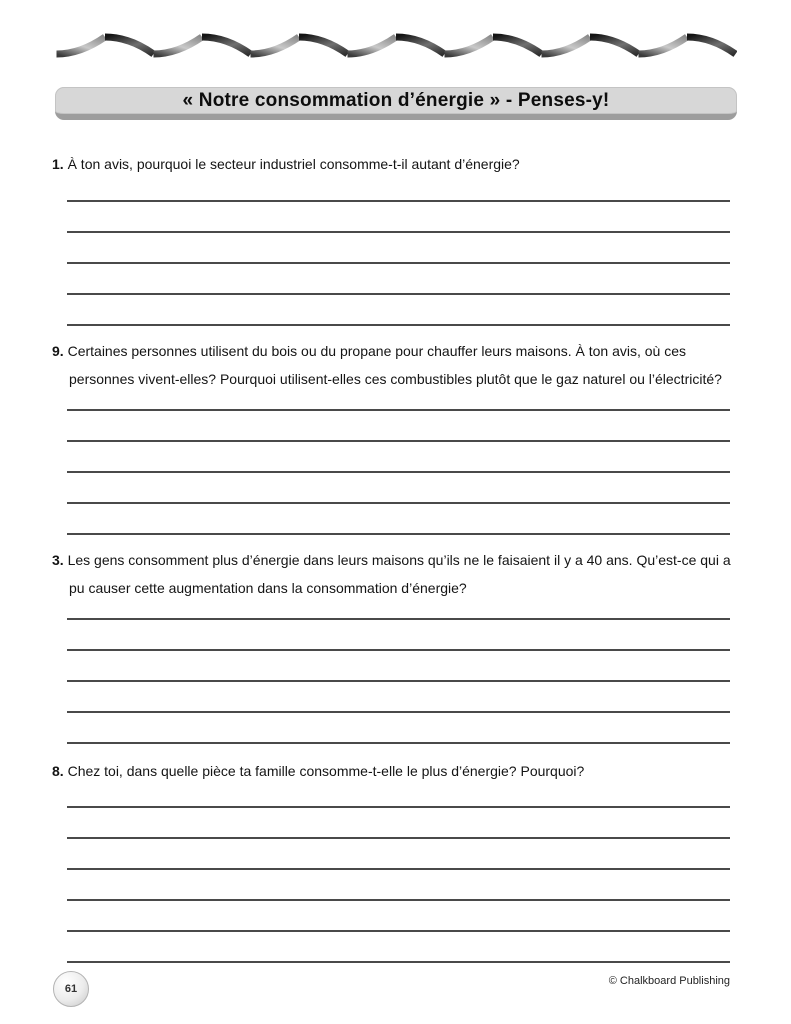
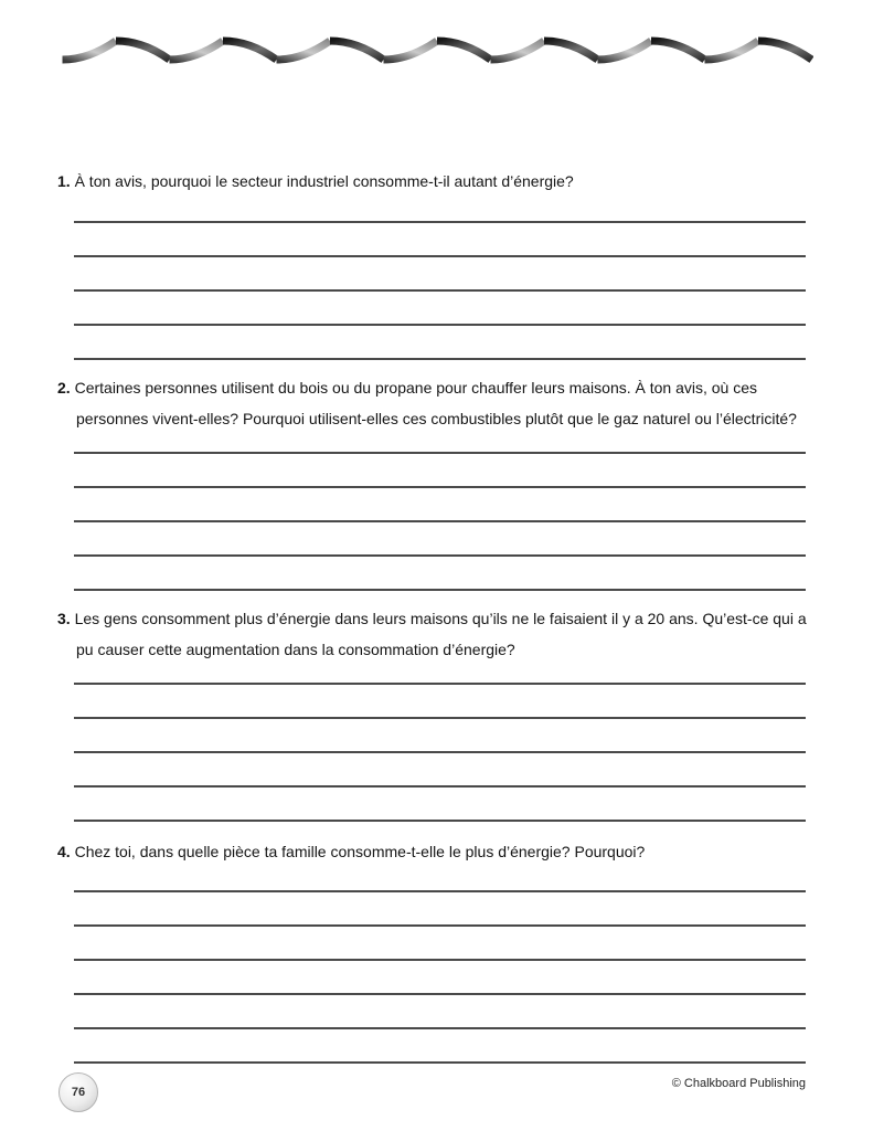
- « Notre consommation d’énergie » - Penses-y!
  1. À ton avis, pourquoi le secteur industriel consomme-t-il autant d’énergie?
- 9. Certaines personnes utilisent du bois ou du propane pour chauffer leurs maisons. À ton avis, où ces personnes vivent-elles? Pourquoi utilisent-elles ces combustibles plutôt que le gaz naturel ou l’électricité?
+ 2. Certaines personnes utilisent du bois ou du propane pour chauffer leurs maisons. À ton avis, où ces personnes vivent-elles? Pourquoi utilisent-elles ces combustibles plutôt que le gaz naturel ou l’électricité?
- 3. Les gens consomment plus d’énergie dans leurs maisons qu’ils ne le faisaient il y a 40 ans. Qu’est-ce qui a pu causer cette augmentation dans la consommation d’énergie?
+ 3. Les gens consomment plus d’énergie dans leurs maisons qu’ils ne le faisaient il y a 20 ans. Qu’est-ce qui a pu causer cette augmentation dans la consommation d’énergie?
- 8. Chez toi, dans quelle pièce ta famille consomme-t-elle le plus d’énergie? Pourquoi?
+ 4. Chez toi, dans quelle pièce ta famille consomme-t-elle le plus d’énergie? Pourquoi?
- 61
+ 76
  © Chalkboard Publishing
